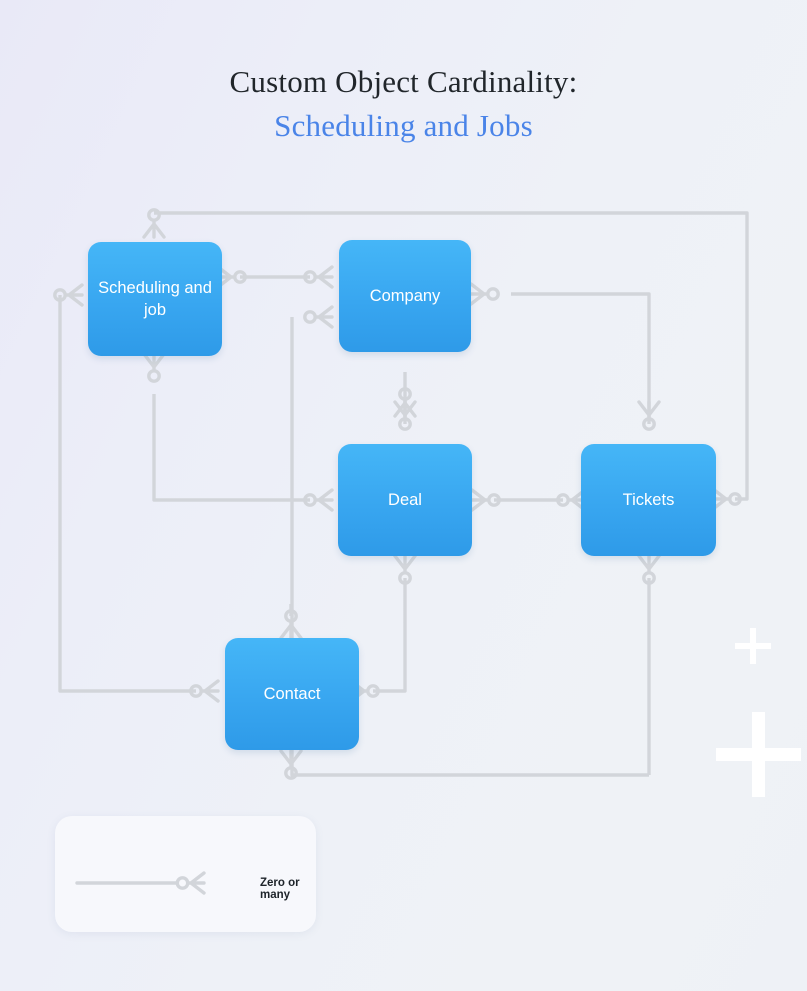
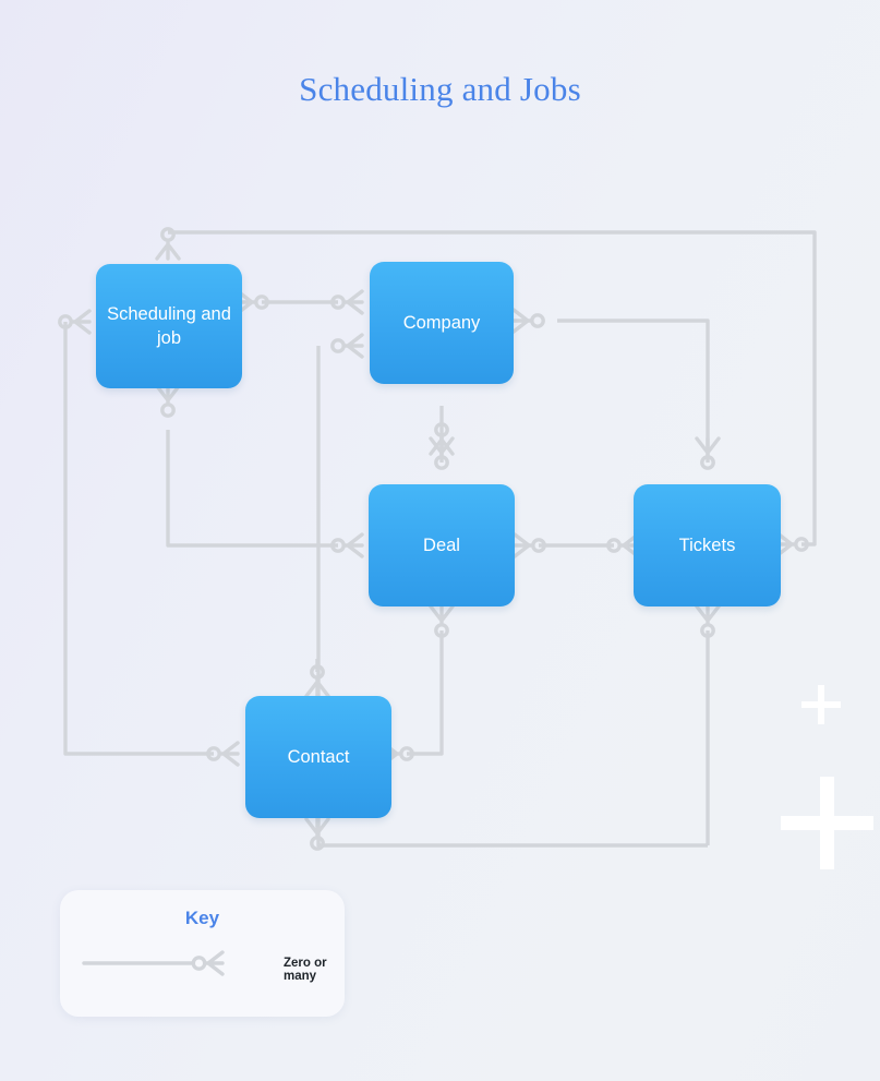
- Custom Object Cardinality:
  Scheduling and Jobs
  Scheduling and job
  Company
  Deal
  Tickets
  Contact
+ Key
  Zero or many
